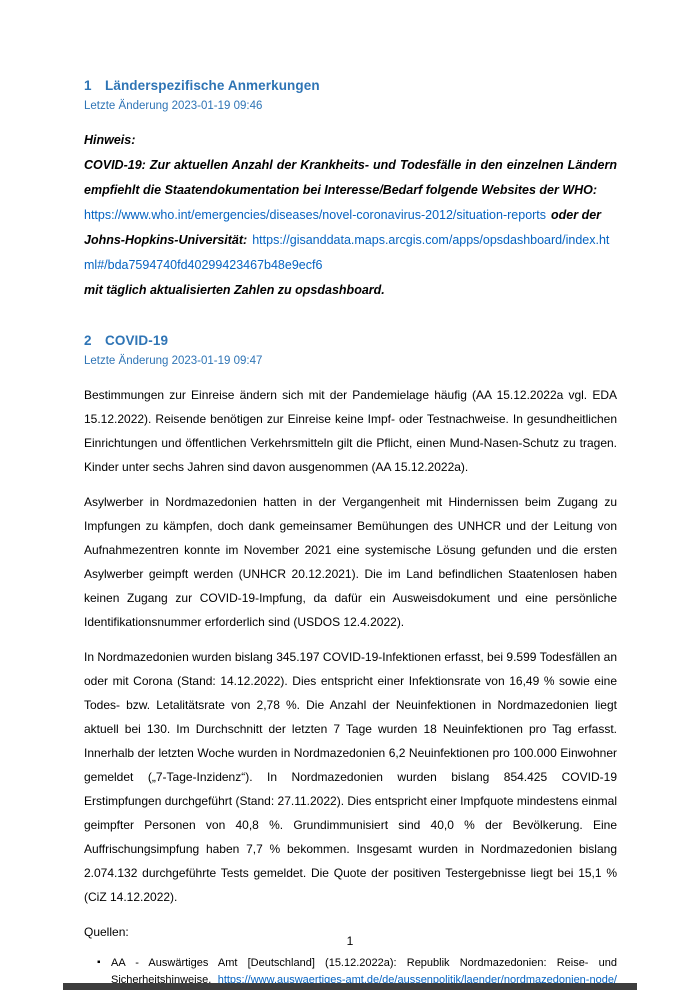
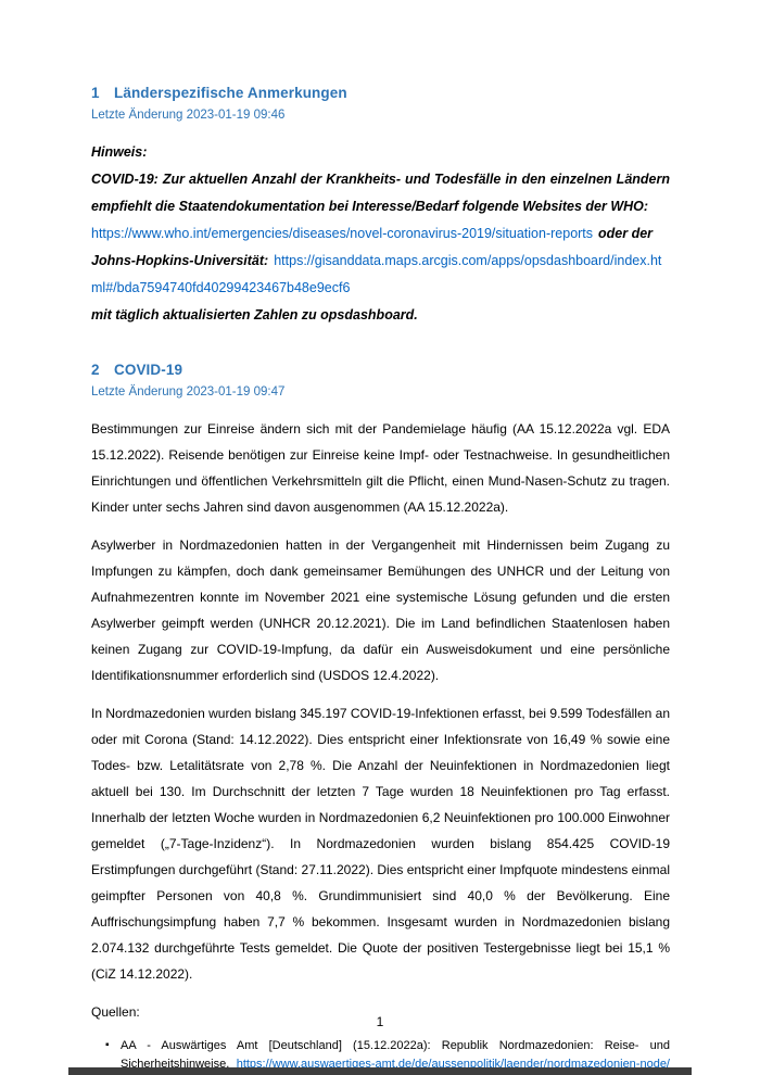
  1 Länderspezifische Anmerkungen
  Letzte Änderung 2023-01-19 09:46
  Hinweis:
  COVID-19: Zur aktuellen Anzahl der Krankheits- und Todesfälle in den einzelnen Ländern empfiehlt die Staatendokumentation bei Interesse/Bedarf folgende Websites der WHO:
- https://www.who.int/emergencies/diseases/novel-coronavirus-2012/situation-reports oder der
+ https://www.who.int/emergencies/diseases/novel-coronavirus-2019/situation-reports oder der
  Johns-Hopkins-Universität: https://gisanddata.maps.arcgis.com/apps/opsdashboard/index.html#/bda7594740fd40299423467b48e9ecf6
  mit täglich aktualisierten Zahlen zu opsdashboard.
  2 COVID-19
  Letzte Änderung 2023-01-19 09:47
  Bestimmungen zur Einreise ändern sich mit der Pandemielage häufig (AA 15.12.2022a vgl. EDA 15.12.2022). Reisende benötigen zur Einreise keine Impf- oder Testnachweise. In gesundheitlichen Einrichtungen und öffentlichen Verkehrsmitteln gilt die Pflicht, einen Mund-Nasen-Schutz zu tragen. Kinder unter sechs Jahren sind davon ausgenommen (AA 15.12.2022a).
  Asylwerber in Nordmazedonien hatten in der Vergangenheit mit Hindernissen beim Zugang zu Impfungen zu kämpfen, doch dank gemeinsamer Bemühungen des UNHCR und der Leitung von Aufnahmezentren konnte im November 2021 eine systemische Lösung gefunden und die ersten Asylwerber geimpft werden (UNHCR 20.12.2021). Die im Land befindlichen Staatenlosen haben keinen Zugang zur COVID-19-Impfung, da dafür ein Ausweisdokument und eine persönliche Identifikationsnummer erforderlich sind (USDOS 12.4.2022).
  In Nordmazedonien wurden bislang 345.197 COVID-19-Infektionen erfasst, bei 9.599 Todesfällen an oder mit Corona (Stand: 14.12.2022). Dies entspricht einer Infektionsrate von 16,49 % sowie eine Todes- bzw. Letalitätsrate von 2,78 %. Die Anzahl der Neuinfektionen in Nordmazedonien liegt aktuell bei 130. Im Durchschnitt der letzten 7 Tage wurden 18 Neuinfektionen pro Tag erfasst. Innerhalb der letzten Woche wurden in Nordmazedonien 6,2 Neuinfektionen pro 100.000 Einwohner gemeldet („7-Tage-Inzidenz“). In Nordmazedonien wurden bislang 854.425 COVID-19 Erstimpfungen durchgeführt (Stand: 27.11.2022). Dies entspricht einer Impfquote mindestens einmal geimpfter Personen von 40,8 %. Grundimmunisiert sind 40,0 % der Bevölkerung. Eine Auffrischungsimpfung haben 7,7 % bekommen. Insgesamt wurden in Nordmazedonien bislang 2.074.132 durchgeführte Tests gemeldet. Die Quote der positiven Testergebnisse liegt bei 15,1 % (CiZ 14.12.2022).
  Quellen:
  AA - Auswärtiges Amt [Deutschland] (15.12.2022a): Republik Nordmazedonien: Reise- und Sicherheitshinweise, https://www.auswaertiges-amt.de/de/aussenpolitik/laender/nordmazedonien-node/
  1
